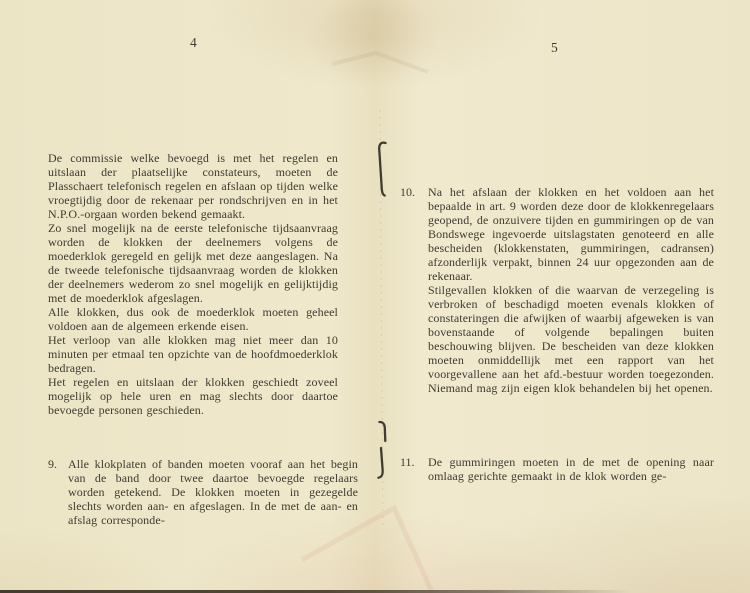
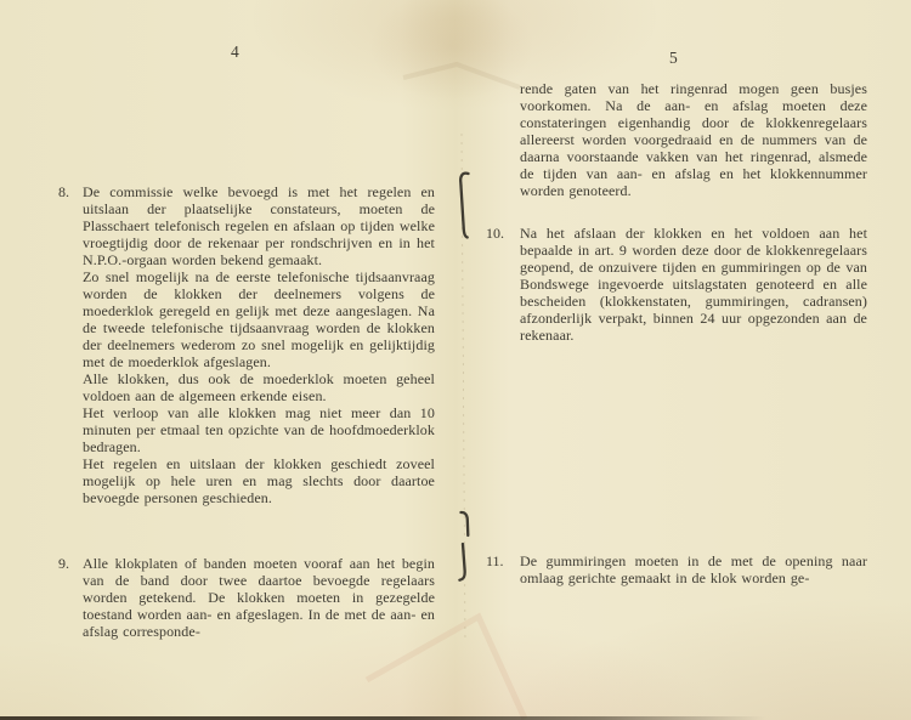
  4
  5
+ 8.
  De commissie welke bevoegd is met het regelen en uitslaan der plaatselijke constateurs, moeten de Plasschaert telefonisch regelen en afslaan op tijden welke vroegtijdig door de rekenaar per rondschrijven en in het N.P.O.-orgaan worden bekend gemaakt.
  Zo snel mogelijk na de eerste telefonische tijdsaanvraag worden de klokken der deelnemers volgens de moederklok geregeld en gelijk met deze aangeslagen. Na de tweede telefonische tijdsaanvraag worden de klokken der deelnemers wederom zo snel mogelijk en gelijktijdig met de moederklok afgeslagen.
  Alle klokken, dus ook de moederklok moeten geheel voldoen aan de algemeen erkende eisen.
  Het verloop van alle klokken mag niet meer dan 10 minuten per etmaal ten opzichte van de hoofdmoederklok bedragen.
  Het regelen en uitslaan der klokken geschiedt zoveel mogelijk op hele uren en mag slechts door daartoe bevoegde personen geschieden.
  9.
- Alle klokplaten of banden moeten vooraf aan het begin van de band door twee daartoe bevoegde regelaars worden getekend. De klokken moeten in gezegelde slechts worden aan- en afgeslagen. In de met de aan- en afslag corresponde-
+ Alle klokplaten of banden moeten vooraf aan het begin van de band door twee daartoe bevoegde regelaars worden getekend. De klokken moeten in gezegelde toestand worden aan- en afgeslagen. In de met de aan- en afslag corresponde-
+ rende gaten van het ringenrad mogen geen busjes voorkomen. Na de aan- en afslag moeten deze constateringen eigenhandig door de klokkenregelaars allereerst worden voorgedraaid en de nummers van de daarna voorstaande vakken van het ringenrad, alsmede de tijden van aan- en afslag en het klokkennummer worden genoteerd.
  10.
  Na het afslaan der klokken en het voldoen aan het bepaalde in art. 9 worden deze door de klokkenregelaars geopend, de onzuivere tijden en gummiringen op de van Bondswege ingevoerde uitslagstaten genoteerd en alle bescheiden (klokkenstaten, gummiringen, cadransen) afzonderlijk verpakt, binnen 24 uur opgezonden aan de rekenaar.
- Stilgevallen klokken of die waarvan de verzegeling is verbroken of beschadigd moeten evenals klokken of constateringen die afwijken of waarbij afgeweken is van bovenstaande of volgende bepalingen buiten beschouwing blijven. De bescheiden van deze klokken moeten onmiddellijk met een rapport van het voorgevallene aan het afd.-bestuur worden toegezonden. Niemand mag zijn eigen klok behandelen bij het openen.
  11.
  De gummiringen moeten in de met de opening naar omlaag gerichte gemaakt in de klok worden ge-
